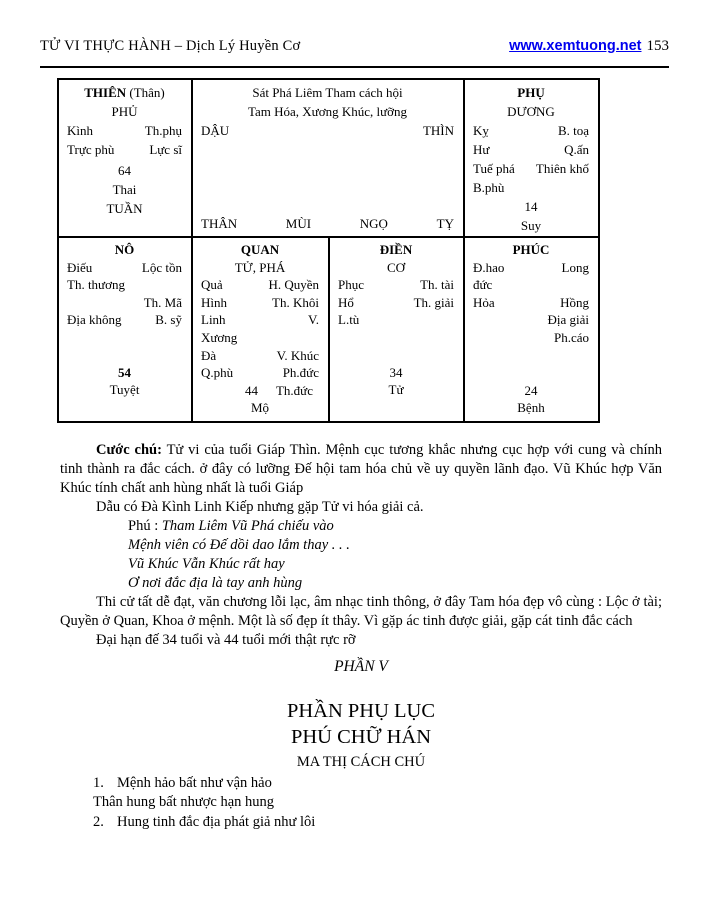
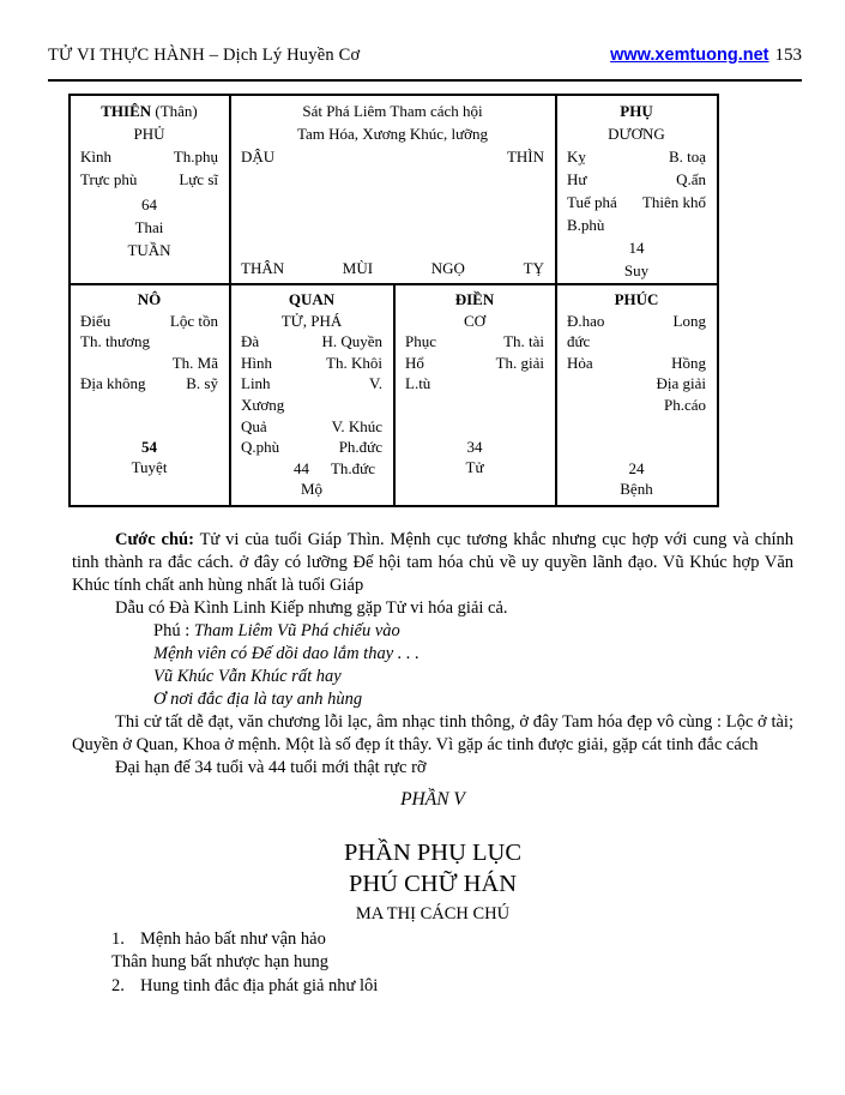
  TỬ VI THỰC HÀNH – Dịch Lý Huyền Cơ
  www.xemtuong.net 153
  THIÊN (Thân)
  PHỦ
  Kình
  Th.phụ
  Trực phù
  Lực sĩ
  64
  Thai
  TUẦN
  Sát Phá Liêm Tham cách hội
  Tam Hóa, Xương Khúc, lưỡng
  DẬU
  THÌN
  THÂN
  MÙI
  NGỌ
  TỴ
  PHỤ
  DƯƠNG
  Kỵ
  B. toạ
  Hư
  Q.ấn
  Tuế phá
  Thiên khố
  B.phù
  14
  Suy
  NÔ
  Điếu
  Lộc tồn
  Th. thương
  Th. Mã
  Địa không
  B. sỹ
  54
  Tuyệt
  QUAN
  TỬ, PHÁ
- Quả
+ Đà
  H. Quyền
  Hình
  Th. Khôi
  Linh
  V.
  Xương
- Đà
+ Quả
  V. Khúc
  Q.phù
  Ph.đức
  44
  Th.đức
  Mộ
  ĐIỀN
  CƠ
  Phục
  Th. tài
  Hổ
  Th. giải
  L.tù
  34
  Tử
  PHÚC
  Đ.hao
  Long
  đức
  Hỏa
  Hồng
  Địa giải
  Ph.cáo
  24
  Bệnh
  Cước chú: Tử vi của tuổi Giáp Thìn. Mệnh cục tương khắc nhưng cục hợp với cung và chính tinh thành ra đắc cách. ở đây có lưỡng Đế hội tam hóa chủ về uy quyền lãnh đạo. Vũ Khúc hợp Văn Khúc tính chất anh hùng nhất là tuổi Giáp
  Dẫu có Đà Kình Linh Kiếp nhưng gặp Tử vi hóa giải cả.
  Phú : Tham Liêm Vũ Phá chiếu vào
  Mệnh viên có Đế dồi dao lắm thay . . .
  Vũ Khúc Vẫn Khúc rất hay
  Ơ nơi đắc địa là tay anh hùng
  Thi cử tất dễ đạt, văn chương lỗi lạc, âm nhạc tinh thông, ở đây Tam hóa đẹp vô cùng : Lộc ở tài; Quyền ở Quan, Khoa ở mệnh. Một là số đẹp ít thây. Vì gặp ác tinh được giải, gặp cát tinh đắc cách
  Đại hạn đế 34 tuổi và 44 tuổi mới thật rực rỡ
  PHẦN V
  PHẦN PHỤ LỤC
  PHÚ CHỮ HÁN
  MA THỊ CÁCH CHÚ
  1.
  Mệnh hảo bất như vận hảo
  Thân hung bất nhược hạn hung
  2.
  Hung tinh đắc địa phát giả như lôi
